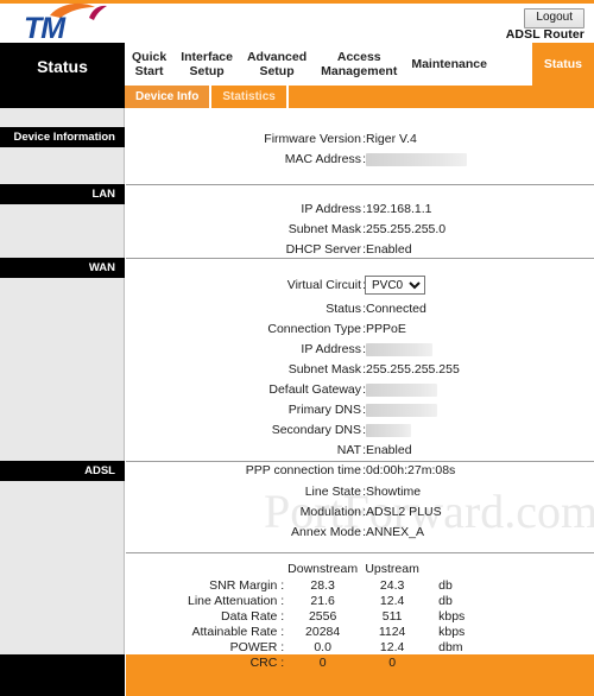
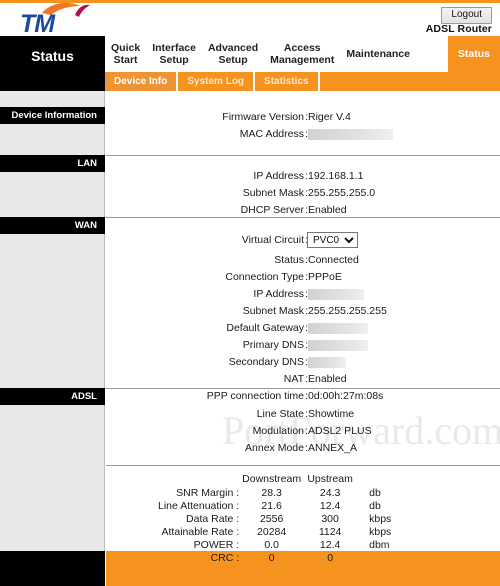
  TM
  Logout
  ADSL Router
  Status
  Quick
  Start
  Interface
  Setup
  Advanced
  Setup
  Access
  Management
  Maintenance
  Status
  Device Info
+ System Log
  Statistics
  Device Information
  LAN
  WAN
  ADSL
  PortForward.com
  Firmware Version
  :
  Riger V.4
  MAC Address
  :
  IP Address
  :
  192.168.1.1
  Subnet Mask
  :
  255.255.255.0
  DHCP Server
  :
  Enabled
  Virtual Circuit
  PVC0
  Status
  :
  Connected
  Connection Type
  :
  PPPoE
  IP Address
  :
  Subnet Mask
  :
  255.255.255.255
  Default Gateway
  :
  Primary DNS
  :
  Secondary DNS
  :
  NAT
  :
  Enabled
  PPP connection time
  :
  0d:00h:27m:08s
  Line State
  :
  Showtime
  Modulation
  :
  ADSL2 PLUS
  Annex Mode
  :
  ANNEX_A
  	Downstream	Upstream
  SNR Margin :	28.3	24.3	db
  Line Attenuation :	21.6	12.4	db
- Data Rate :	2556	511	kbps
+ Data Rate :	2556	300	kbps
  Attainable Rate :	20284	1124	kbps
  POWER :	0.0	12.4	dbm
  CRC :	0	0
